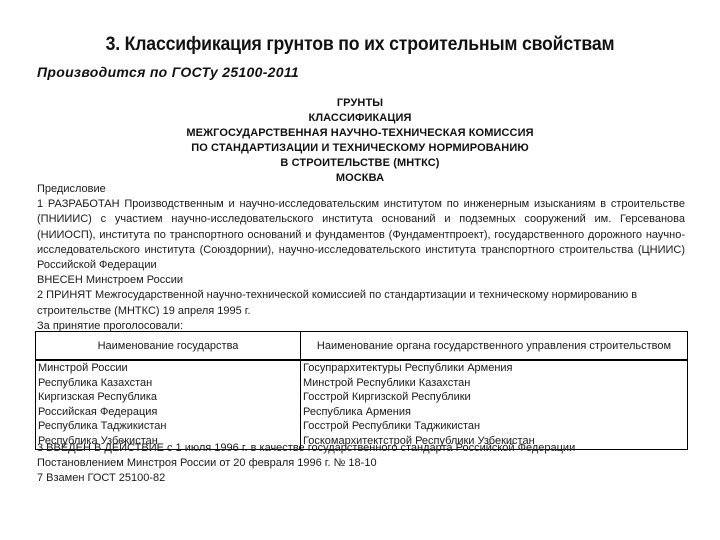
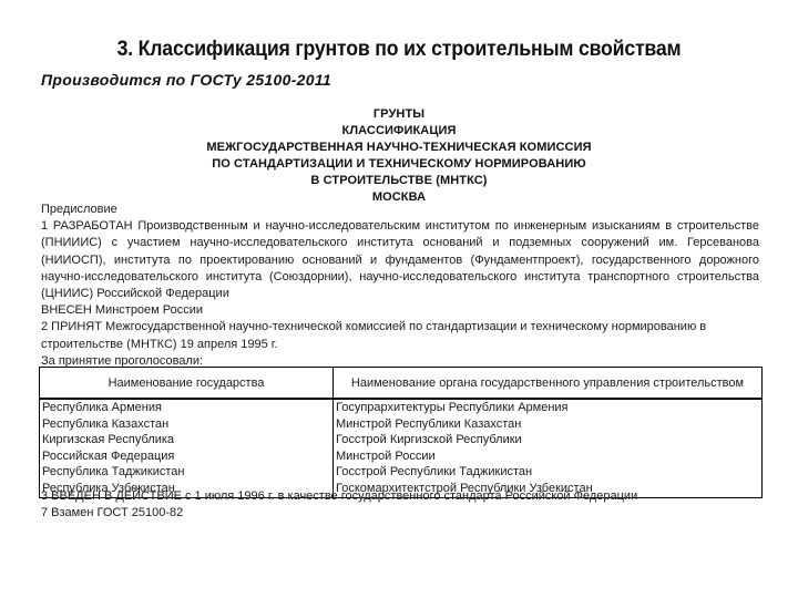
  3. Классификация грунтов по их строительным свойствам
  Производится по ГОСТу 25100-2011
  ГРУНТЫ
  КЛАССИФИКАЦИЯ
  МЕЖГОСУДАРСТВЕННАЯ НАУЧНО-ТЕХНИЧЕСКАЯ КОМИССИЯ
  ПО СТАНДАРТИЗАЦИИ И ТЕХНИЧЕСКОМУ НОРМИРОВАНИЮ
  В СТРОИТЕЛЬСТВЕ (МНТКС)
  МОСКВА
  Предисловие
- 1 РАЗРАБОТАН Производственным и научно-исследовательским институтом по инженерным изысканиям в строительстве (ПНИИИС) с участием научно-исследовательского института оснований и подземных сооружений им. Герсеванова (НИИОСП), института по транспортного оснований и фундаментов (Фундаментпроект), государственного дорожного научно-исследовательского института (Союздорнии), научно-исследовательского института транспортного строительства (ЦНИИС) Российской Федерации
+ 1 РАЗРАБОТАН Производственным и научно-исследовательским институтом по инженерным изысканиям в строительстве (ПНИИИС) с участием научно-исследовательского института оснований и подземных сооружений им. Герсеванова (НИИОСП), института по проектированию оснований и фундаментов (Фундаментпроект), государственного дорожного научно-исследовательского института (Союздорнии), научно-исследовательского института транспортного строительства (ЦНИИС) Российской Федерации
  ВНЕСЕН Минстроем России
  2 ПРИНЯТ Межгосударственной научно-технической комиссией по стандартизации и техническому нормированию в строительстве (МНТКС) 19 апреля 1995 г.
  За принятие проголосовали:
  Наименование государства	Наименование органа государственного управления строительством
- Минстрой России	Госупрархитектуры Республики Армения
+ Республика Армения	Госупрархитектуры Республики Армения
  Республика Казахстан	Минстрой Республики Казахстан
  Киргизская Республика	Госстрой Киргизской Республики
- Российская Федерация	Республика Армения
+ Российская Федерация	Минстрой России
  Республика Таджикистан	Госстрой Республики Таджикистан
  Республика Узбекистан	Госкомархитектстрой Республики Узбекистан
  3 ВВЕДЕН В ДЕЙСТВИЕ с 1 июля 1996 г. в качестве государственного стандарта Российской Федерации
- Постановлением Минстроя России от 20 февраля 1996 г. № 18-10
  7 Взамен ГОСТ 25100-82
